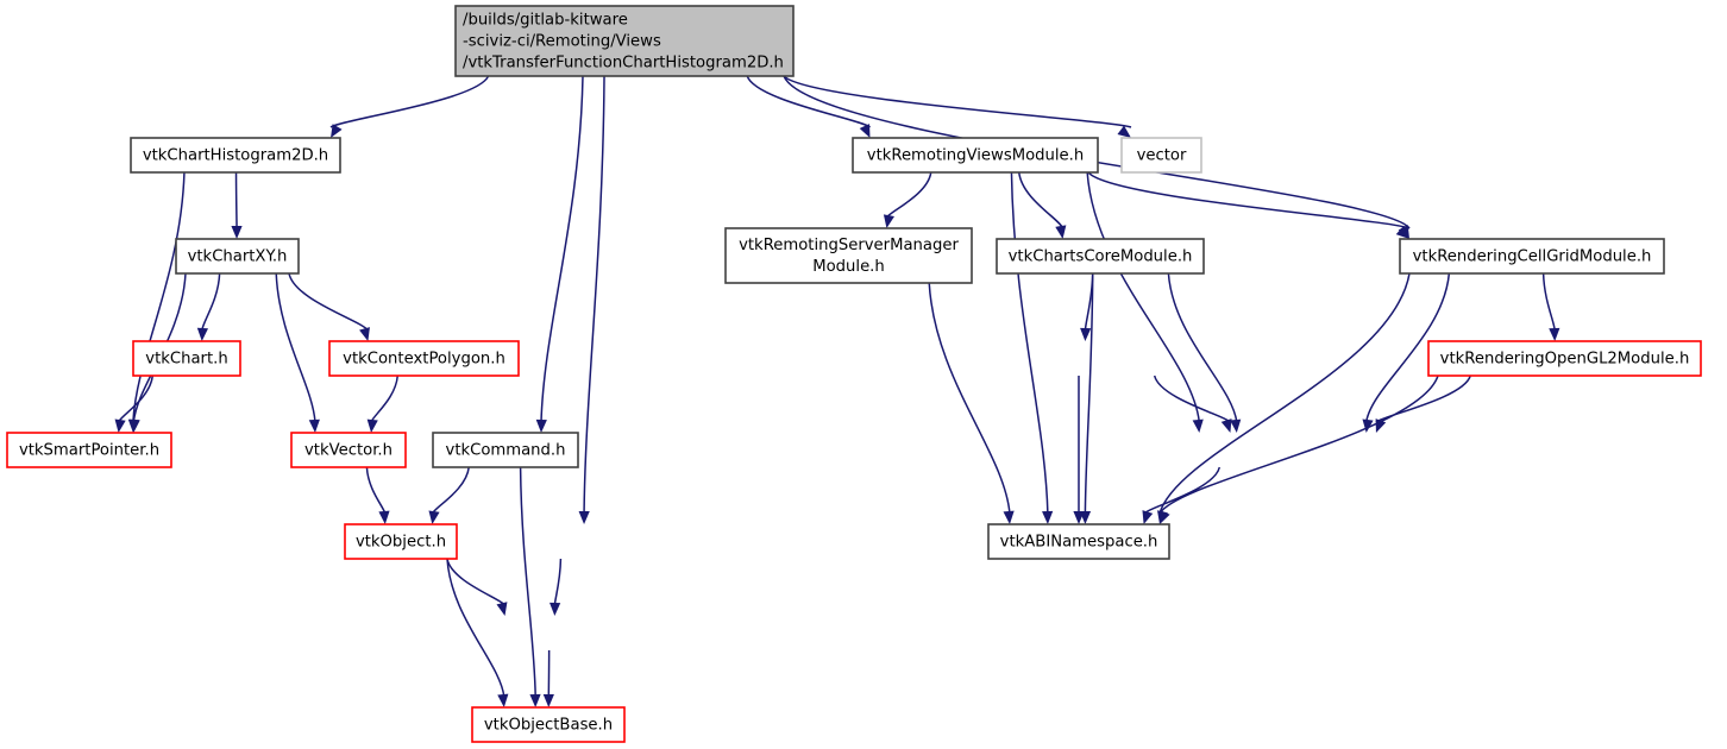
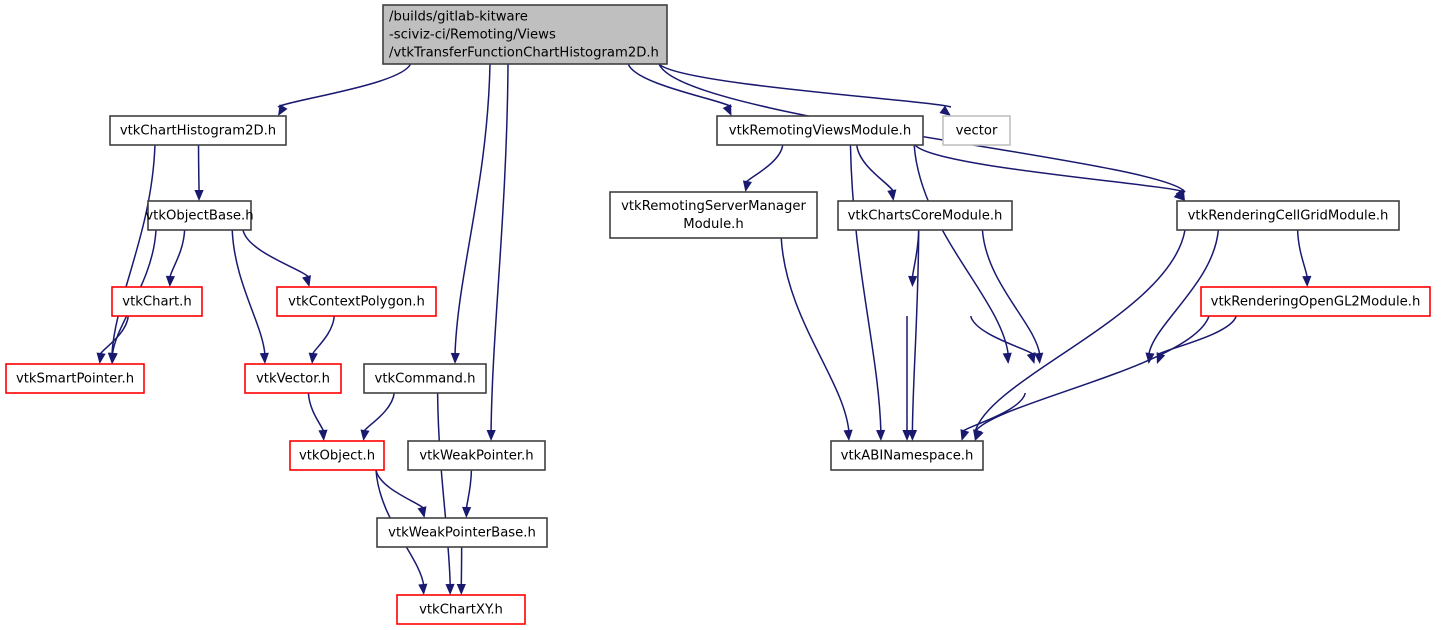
  /builds/gitlab-kitware
  -sciviz-ci/Remoting/Views
  /vtkTransferFunctionChartHistogram2D.h
  vtkChartHistogram2D.h
- vtkChartXY.h
+ vtkObjectBase.h
  vtkChart.h
  vtkContextPolygon.h
  vtkSmartPointer.h
  vtkVector.h
  vtkCommand.h
  vtkObject.h
+ vtkWeakPointer.h
+ vtkWeakPointerBase.h
- vtkObjectBase.h
+ vtkChartXY.h
  vtkRemotingViewsModule.h
  vector
  vtkRemotingServerManager
  Module.h
  vtkChartsCoreModule.h
  vtkRenderingCellGridModule.h
  vtkRenderingOpenGL2Module.h
  vtkABINamespace.h
